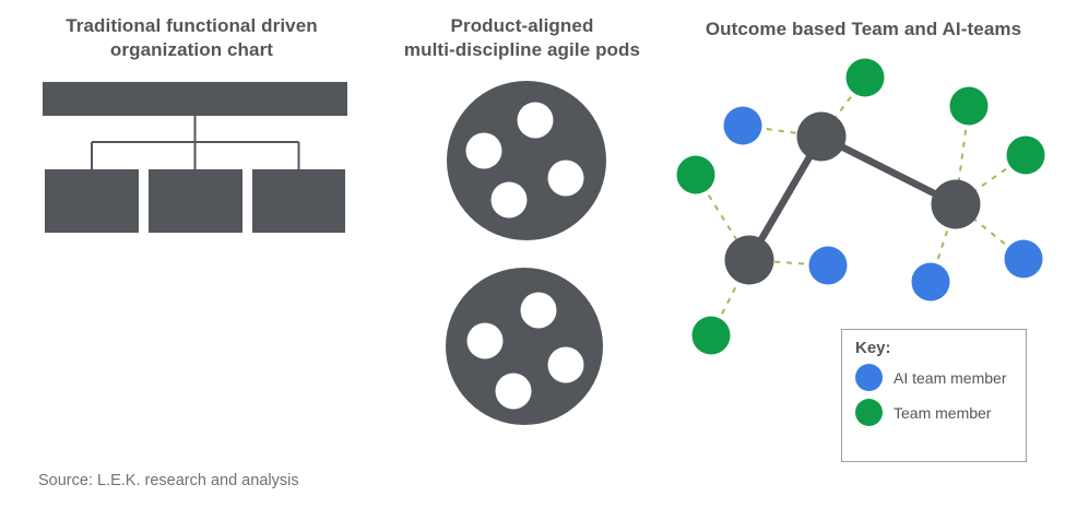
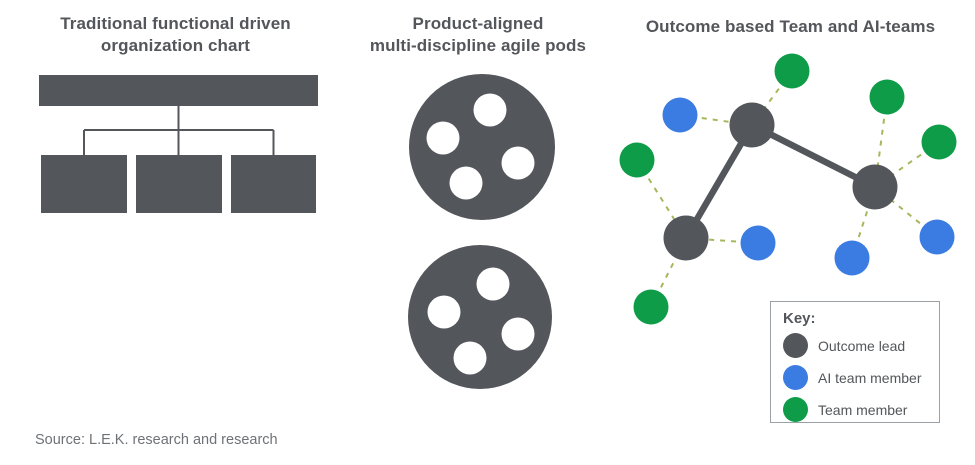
  Traditional functional driven
  organization chart
  Product-aligned
  multi-discipline agile pods
  Outcome based Team and AI-teams
  Key:
+ Outcome lead
  AI team member
  Team member
- Source: L.E.K. research and analysis
+ Source: L.E.K. research and research
